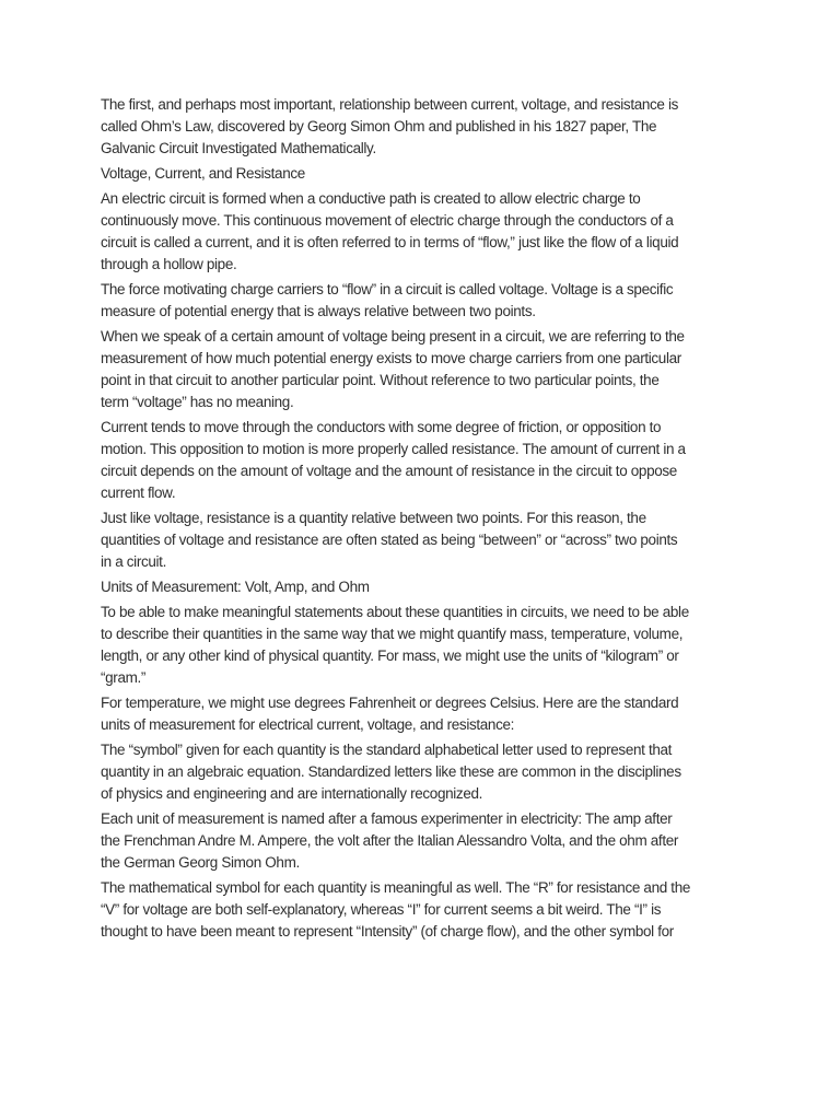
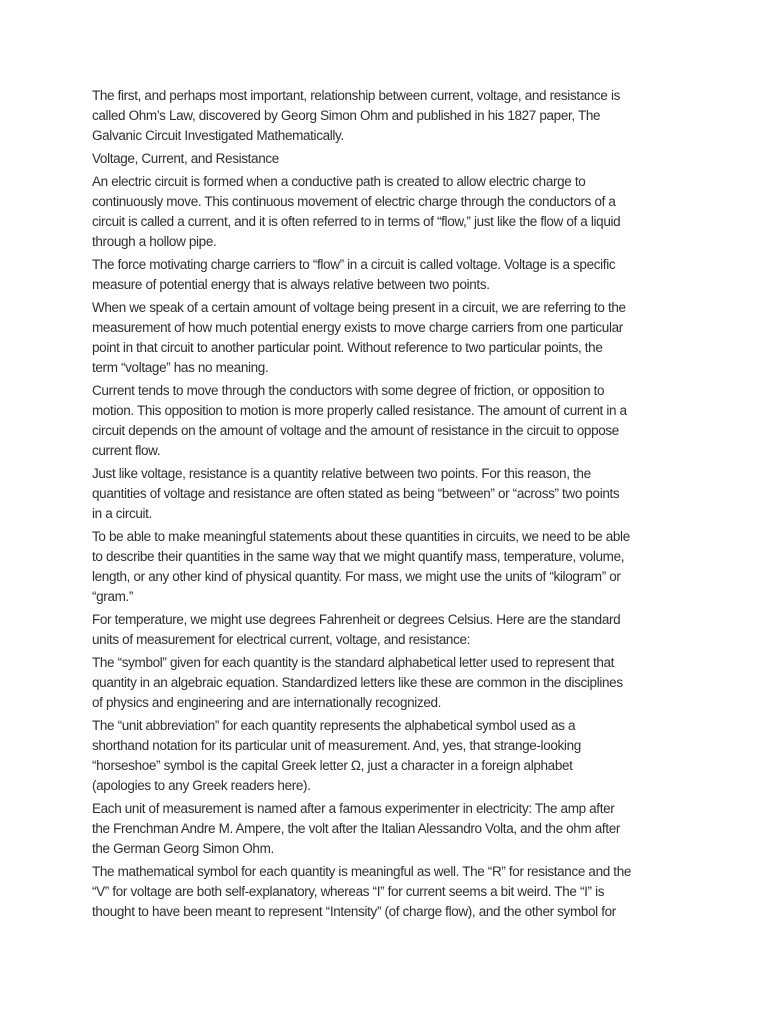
  The first, and perhaps most important, relationship between current, voltage, and resistance is
  called Ohm’s Law, discovered by Georg Simon Ohm and published in his 1827 paper, The
  Galvanic Circuit Investigated Mathematically.
  Voltage, Current, and Resistance
  An electric circuit is formed when a conductive path is created to allow electric charge to
  continuously move. This continuous movement of electric charge through the conductors of a
  circuit is called a current, and it is often referred to in terms of “flow,” just like the flow of a liquid
  through a hollow pipe.
  The force motivating charge carriers to “flow” in a circuit is called voltage. Voltage is a specific
  measure of potential energy that is always relative between two points.
  When we speak of a certain amount of voltage being present in a circuit, we are referring to the
  measurement of how much potential energy exists to move charge carriers from one particular
  point in that circuit to another particular point. Without reference to two particular points, the
  term “voltage” has no meaning.
  Current tends to move through the conductors with some degree of friction, or opposition to
  motion. This opposition to motion is more properly called resistance. The amount of current in a
  circuit depends on the amount of voltage and the amount of resistance in the circuit to oppose
  current flow.
  Just like voltage, resistance is a quantity relative between two points. For this reason, the
  quantities of voltage and resistance are often stated as being “between” or “across” two points
  in a circuit.
- Units of Measurement: Volt, Amp, and Ohm
  To be able to make meaningful statements about these quantities in circuits, we need to be able
  to describe their quantities in the same way that we might quantify mass, temperature, volume,
  length, or any other kind of physical quantity. For mass, we might use the units of “kilogram” or
  “gram.”
  For temperature, we might use degrees Fahrenheit or degrees Celsius. Here are the standard
  units of measurement for electrical current, voltage, and resistance:
  The “symbol” given for each quantity is the standard alphabetical letter used to represent that
  quantity in an algebraic equation. Standardized letters like these are common in the disciplines
  of physics and engineering and are internationally recognized.
+ The “unit abbreviation” for each quantity represents the alphabetical symbol used as a
+ shorthand notation for its particular unit of measurement. And, yes, that strange-looking
+ “horseshoe” symbol is the capital Greek letter Ω, just a character in a foreign alphabet
+ (apologies to any Greek readers here).
  Each unit of measurement is named after a famous experimenter in electricity: The amp after
  the Frenchman Andre M. Ampere, the volt after the Italian Alessandro Volta, and the ohm after
  the German Georg Simon Ohm.
  The mathematical symbol for each quantity is meaningful as well. The “R” for resistance and the
  “V” for voltage are both self-explanatory, whereas “I” for current seems a bit weird. The “I” is
  thought to have been meant to represent “Intensity” (of charge flow), and the other symbol for
